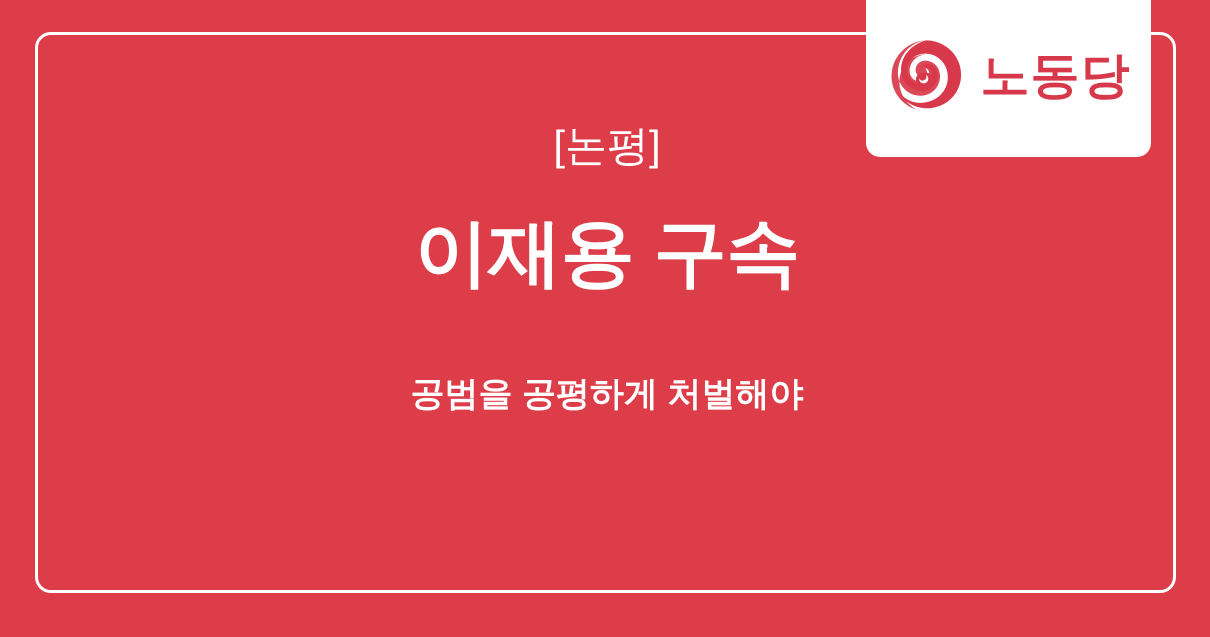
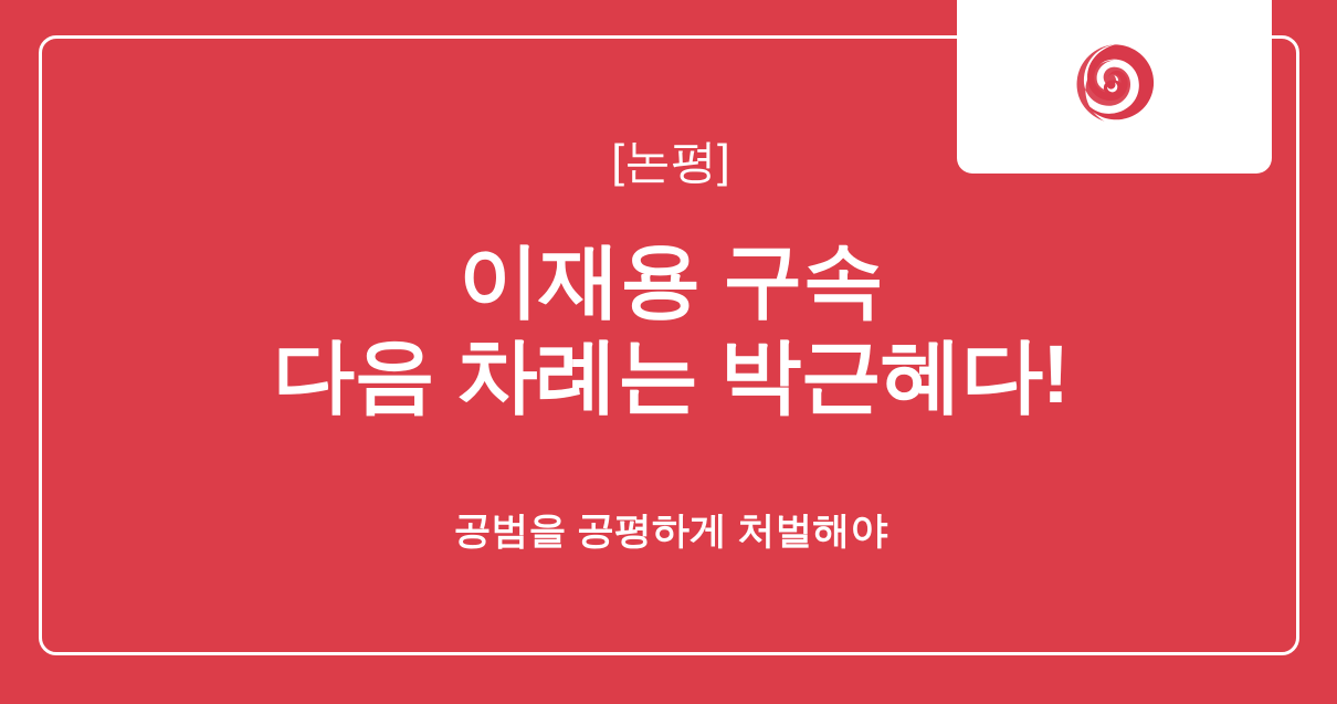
- 노동당
  [논평]
  이재용 구속
+ 다음 차례는 박근혜다!
  공범을 공평하게 처벌해야
